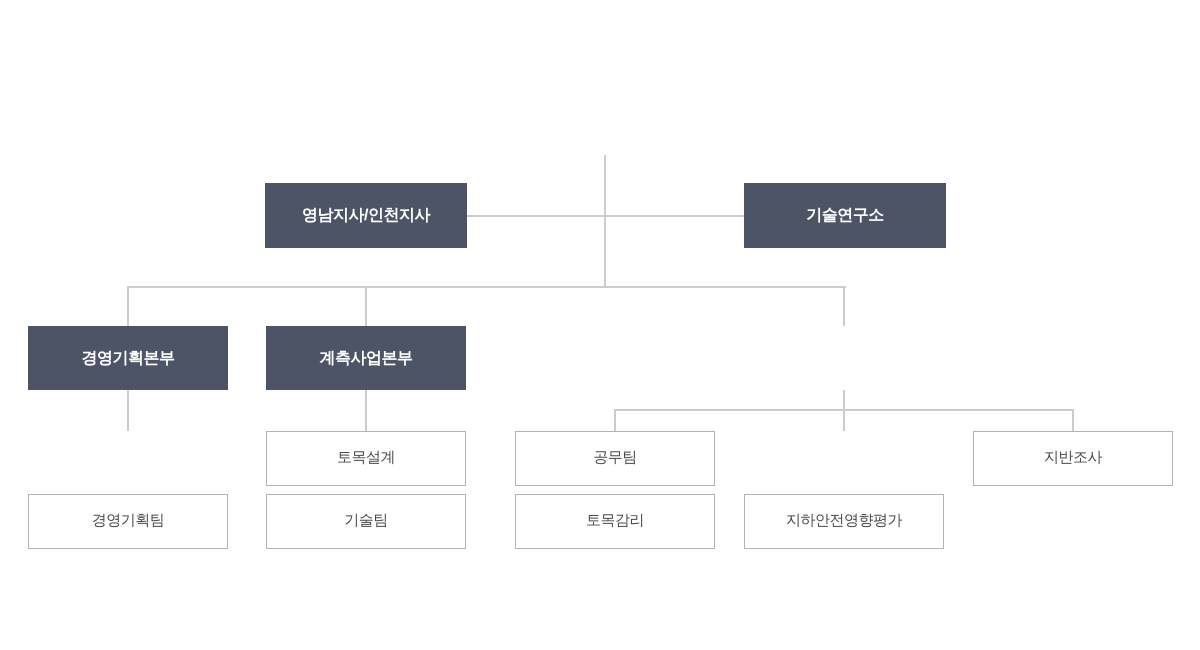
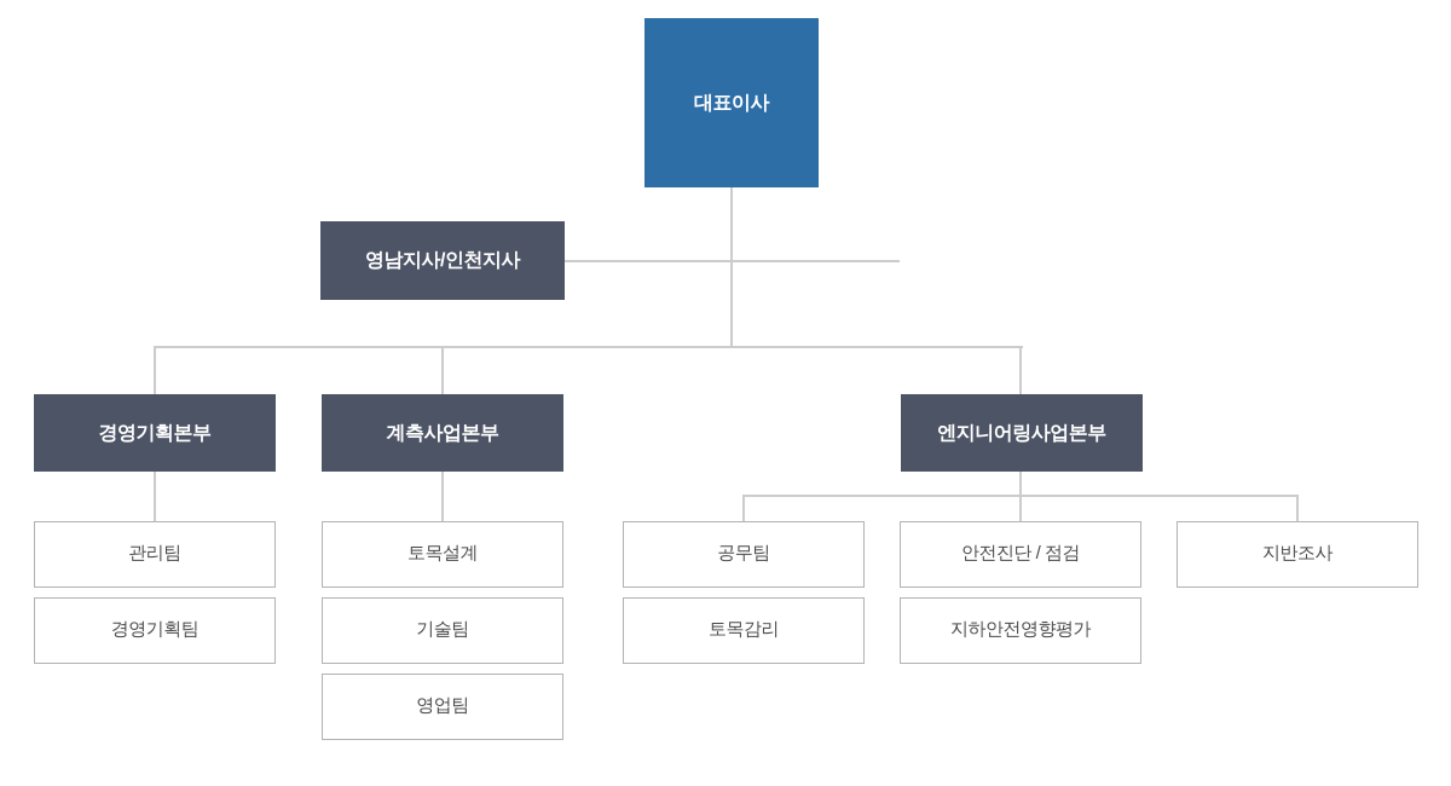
+ 대표이사
  영남지사/인천지사
- 기술연구소
  경영기획본부
  계측사업본부
+ 엔지니어링사업본부
+ 관리팀
  경영기획팀
  토목설계
  기술팀
+ 영업팀
  공무팀
  토목감리
+ 안전진단 / 점검
  지하안전영향평가
  지반조사
